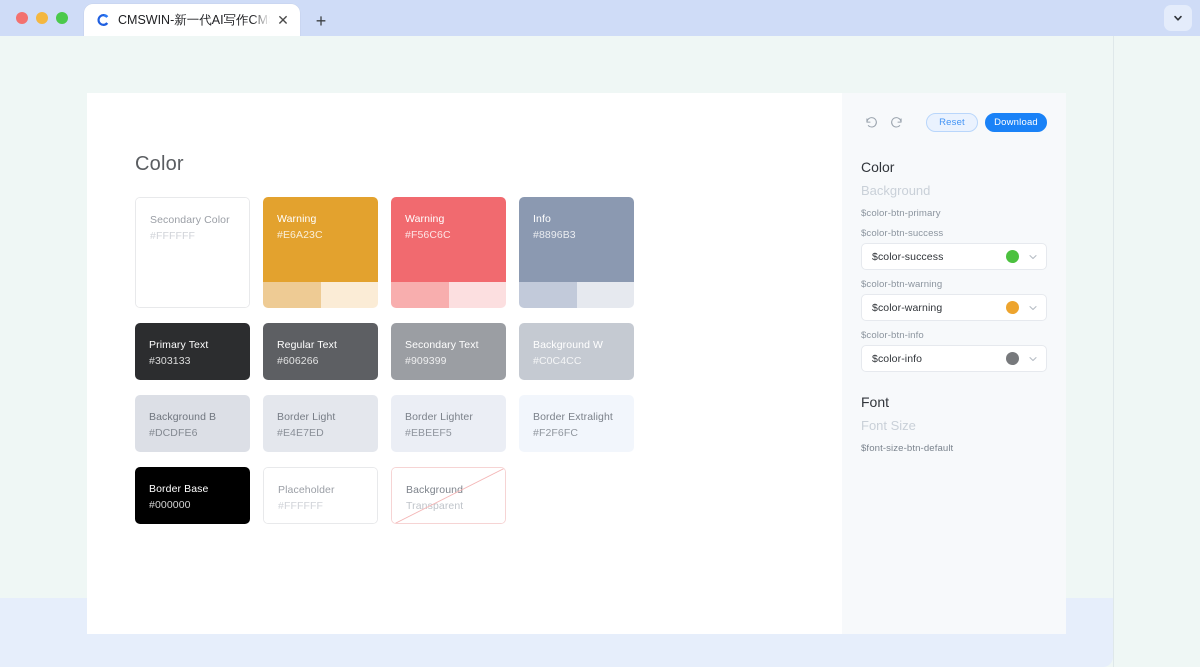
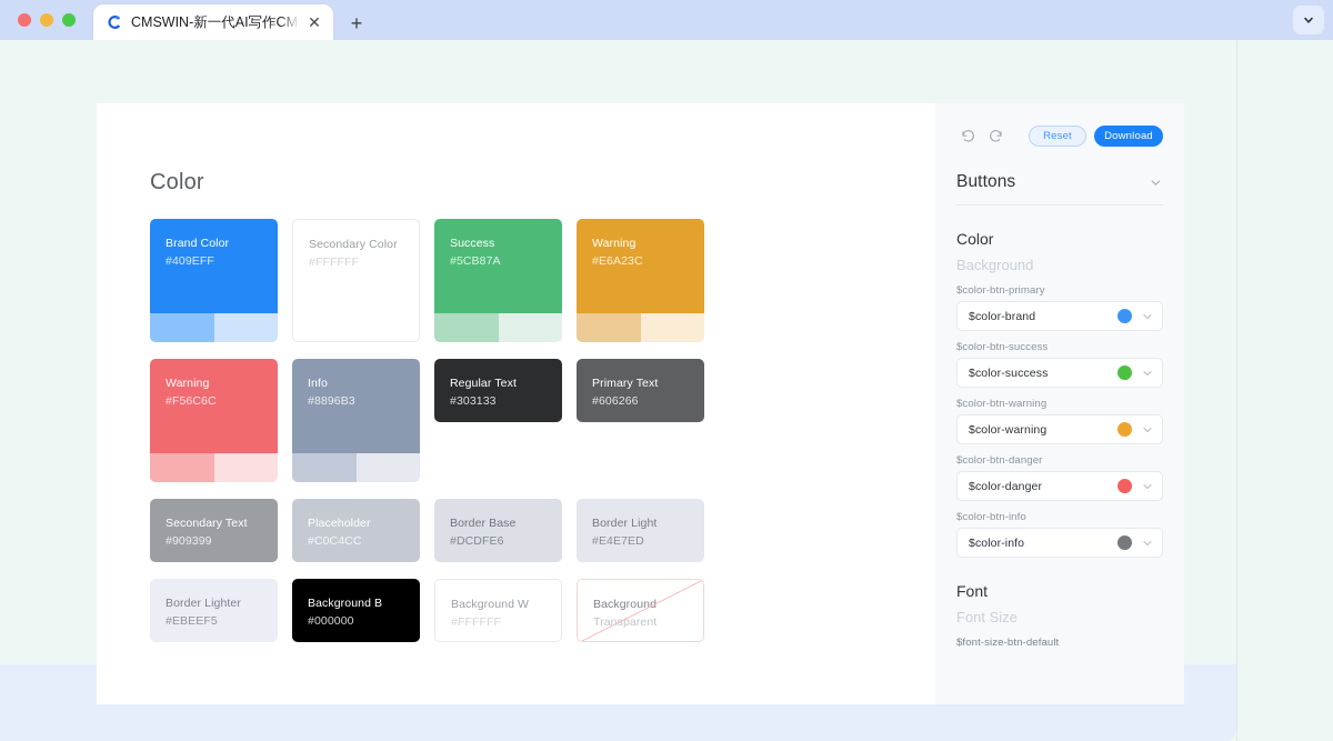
  CMSWIN-新一代AI写作CM
  ✕
  +
  Color
+ Brand Color
+ #409EFF
  Secondary Color
  #FFFFFF
+ Success
+ #5CB87A
  Warning
  #E6A23C
  Warning
  #F56C6C
  Info
  #8896B3
- Primary Text
+ Regular Text
  #303133
- Regular Text
+ Primary Text
  #606266
  Secondary Text
  #909399
- Background W
+ Placeholder
  #C0C4CC
- Background B
+ Border Base
  #DCDFE6
  Border Light
  #E4E7ED
  Border Lighter
  #EBEEF5
- Border Extralight
- #F2F6FC
- Border Base
+ Background B
  #000000
- Placeholder
+ Background W
  #FFFFFF
  Background
  Tranparent
  Reset
  Download
+ Buttons
  Color
  Background
  $color-btn-primary
+ $color-brand
  $color-btn-success
  $color-success
  $color-btn-warning
  $color-warning
+ $color-btn-danger
+ $color-danger
  $color-btn-info
  $color-info
  Font
  Font Size
  $font-size-btn-default
